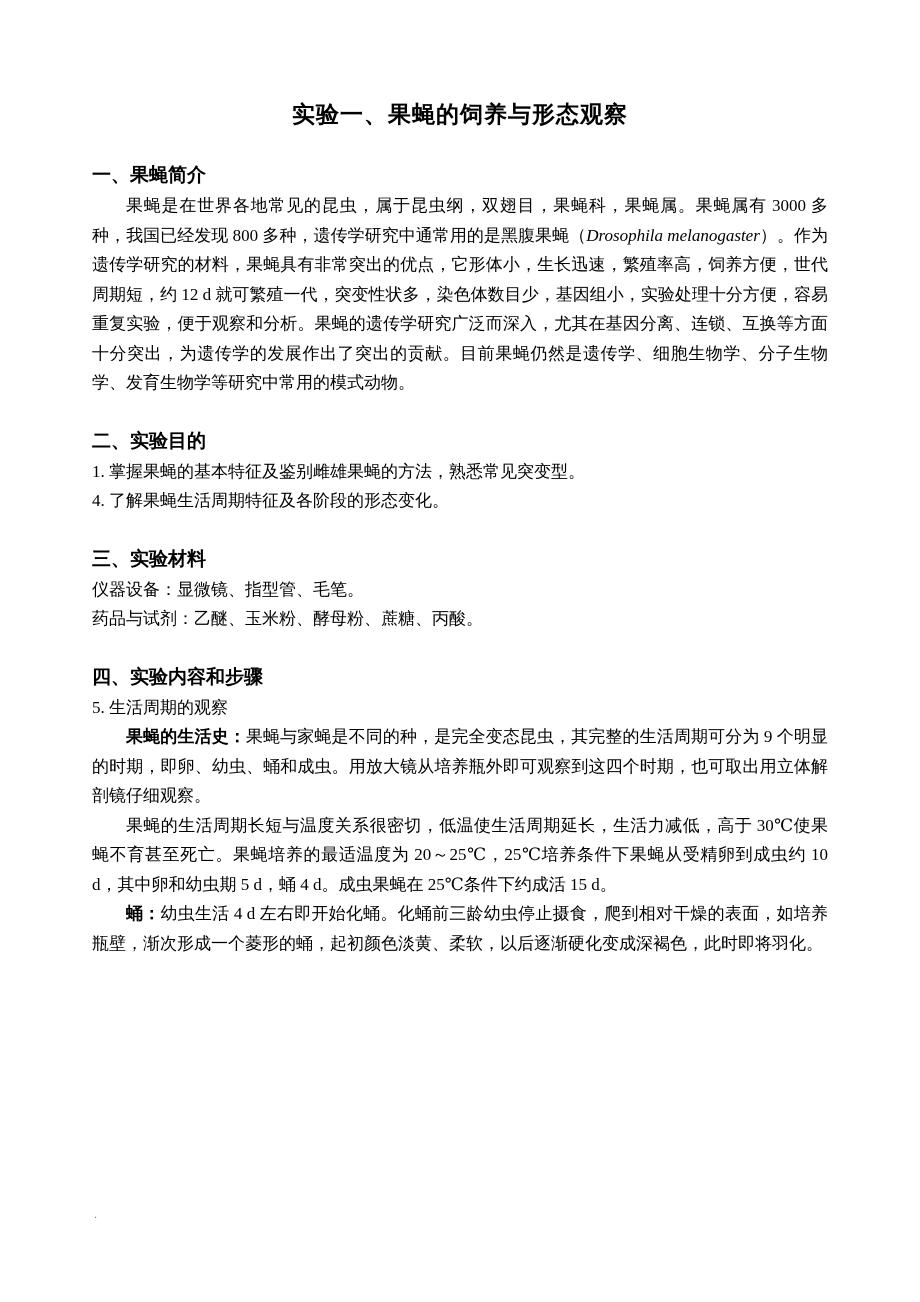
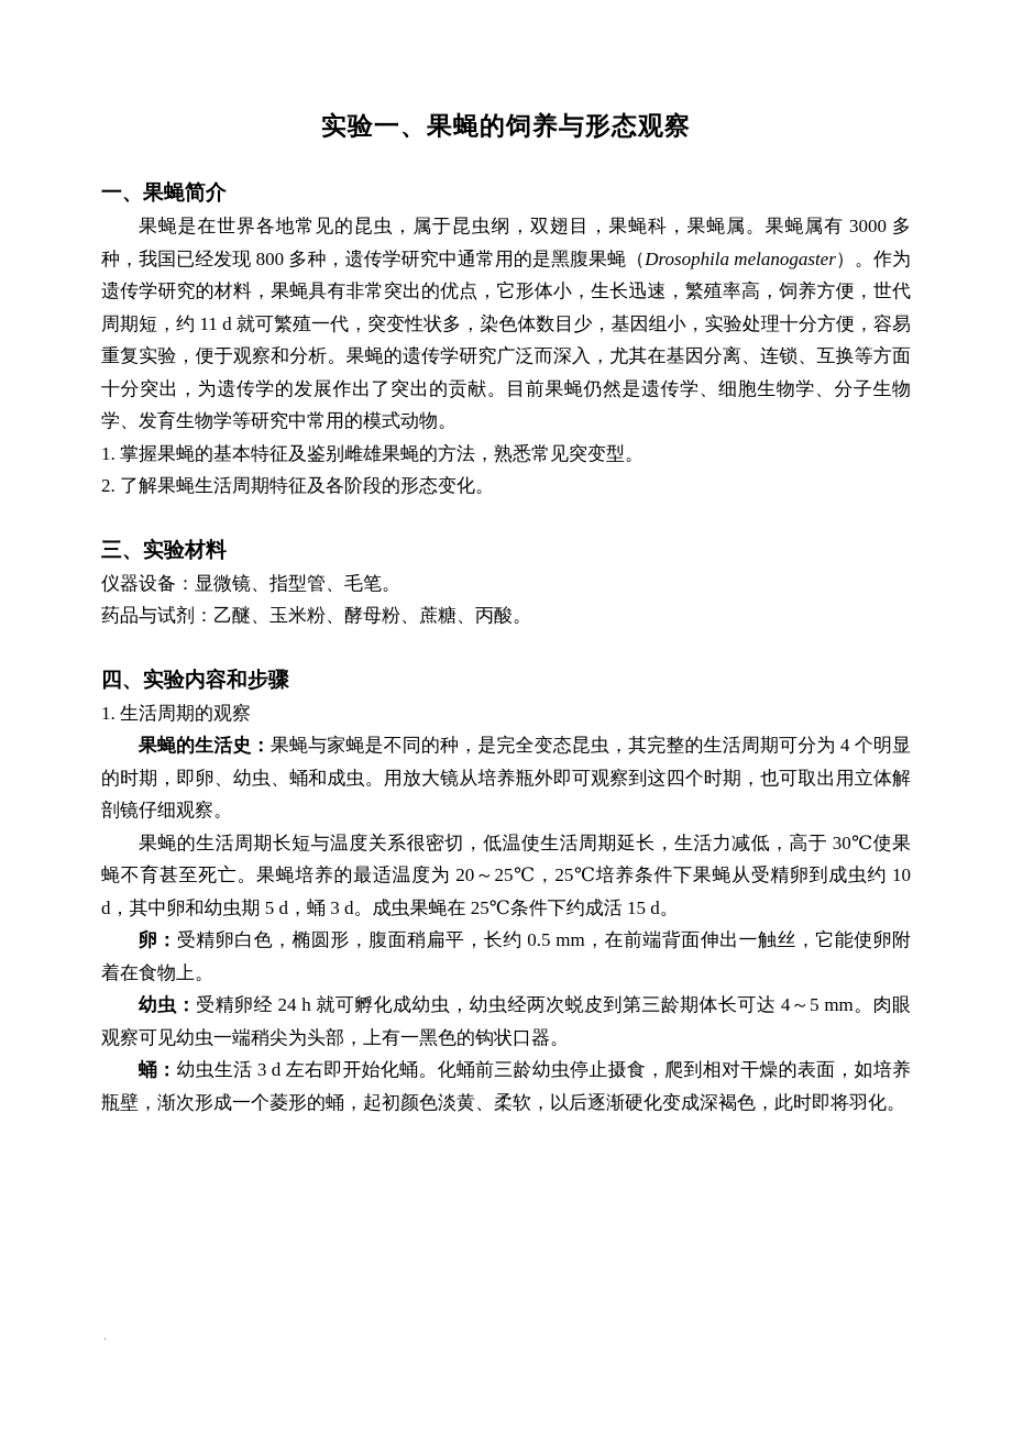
  实验一、果蝇的饲养与形态观察
  一、果蝇简介
- 果蝇是在世界各地常见的昆虫，属于昆虫纲，双翅目，果蝇科，果蝇属。果蝇属有 3000 多种，我国已经发现 800 多种，遗传学研究中通常用的是黑腹果蝇（Drosophila melanogaster）。作为遗传学研究的材料，果蝇具有非常突出的优点，它形体小，生长迅速，繁殖率高，饲养方便，世代周期短，约 12 d 就可繁殖一代，突变性状多，染色体数目少，基因组小，实验处理十分方便，容易重复实验，便于观察和分析。果蝇的遗传学研究广泛而深入，尤其在基因分离、连锁、互换等方面十分突出，为遗传学的发展作出了突出的贡献。目前果蝇仍然是遗传学、细胞生物学、分子生物学、发育生物学等研究中常用的模式动物。
+ 果蝇是在世界各地常见的昆虫，属于昆虫纲，双翅目，果蝇科，果蝇属。果蝇属有 3000 多种，我国已经发现 800 多种，遗传学研究中通常用的是黑腹果蝇（Drosophila melanogaster）。作为遗传学研究的材料，果蝇具有非常突出的优点，它形体小，生长迅速，繁殖率高，饲养方便，世代周期短，约 11 d 就可繁殖一代，突变性状多，染色体数目少，基因组小，实验处理十分方便，容易重复实验，便于观察和分析。果蝇的遗传学研究广泛而深入，尤其在基因分离、连锁、互换等方面十分突出，为遗传学的发展作出了突出的贡献。目前果蝇仍然是遗传学、细胞生物学、分子生物学、发育生物学等研究中常用的模式动物。
- 二、实验目的
  1. 掌握果蝇的基本特征及鉴别雌雄果蝇的方法，熟悉常见突变型。
- 4. 了解果蝇生活周期特征及各阶段的形态变化。
+ 2. 了解果蝇生活周期特征及各阶段的形态变化。
  三、实验材料
  仪器设备：显微镜、指型管、毛笔。
  药品与试剂：乙醚、玉米粉、酵母粉、蔗糖、丙酸。
  四、实验内容和步骤
- 5. 生活周期的观察
+ 1. 生活周期的观察
- 果蝇的生活史：果蝇与家蝇是不同的种，是完全变态昆虫，其完整的生活周期可分为 9 个明显的时期，即卵、幼虫、蛹和成虫。用放大镜从培养瓶外即可观察到这四个时期，也可取出用立体解剖镜仔细观察。
+ 果蝇的生活史：果蝇与家蝇是不同的种，是完全变态昆虫，其完整的生活周期可分为 4 个明显的时期，即卵、幼虫、蛹和成虫。用放大镜从培养瓶外即可观察到这四个时期，也可取出用立体解剖镜仔细观察。
- 果蝇的生活周期长短与温度关系很密切，低温使生活周期延长，生活力减低，高于 30℃使果蝇不育甚至死亡。果蝇培养的最适温度为 20～25℃，25℃培养条件下果蝇从受精卵到成虫约 10 d，其中卵和幼虫期 5 d，蛹 4 d。成虫果蝇在 25℃条件下约成活 15 d。
+ 果蝇的生活周期长短与温度关系很密切，低温使生活周期延长，生活力减低，高于 30℃使果蝇不育甚至死亡。果蝇培养的最适温度为 20～25℃，25℃培养条件下果蝇从受精卵到成虫约 10 d，其中卵和幼虫期 5 d，蛹 3 d。成虫果蝇在 25℃条件下约成活 15 d。
+ 卵：受精卵白色，椭圆形，腹面稍扁平，长约 0.5 mm，在前端背面伸出一触丝，它能使卵附着在食物上。
+ 幼虫：受精卵经 24 h 就可孵化成幼虫，幼虫经两次蜕皮到第三龄期体长可达 4～5 mm。肉眼观察可见幼虫一端稍尖为头部，上有一黑色的钩状口器。
- 蛹：幼虫生活 4 d 左右即开始化蛹。化蛹前三龄幼虫停止摄食，爬到相对干燥的表面，如培养瓶壁，渐次形成一个菱形的蛹，起初颜色淡黄、柔软，以后逐渐硬化变成深褐色，此时即将羽化。
+ 蛹：幼虫生活 3 d 左右即开始化蛹。化蛹前三龄幼虫停止摄食，爬到相对干燥的表面，如培养瓶壁，渐次形成一个菱形的蛹，起初颜色淡黄、柔软，以后逐渐硬化变成深褐色，此时即将羽化。
  .
